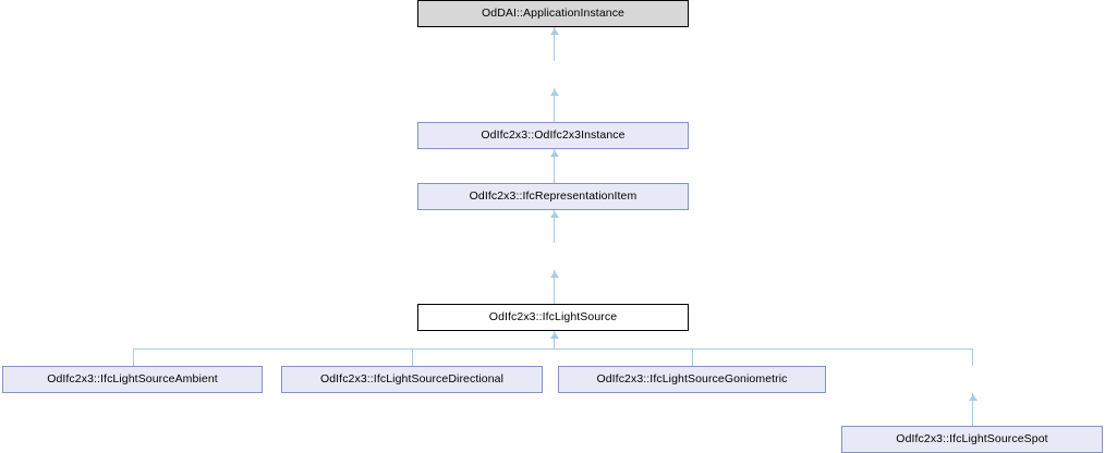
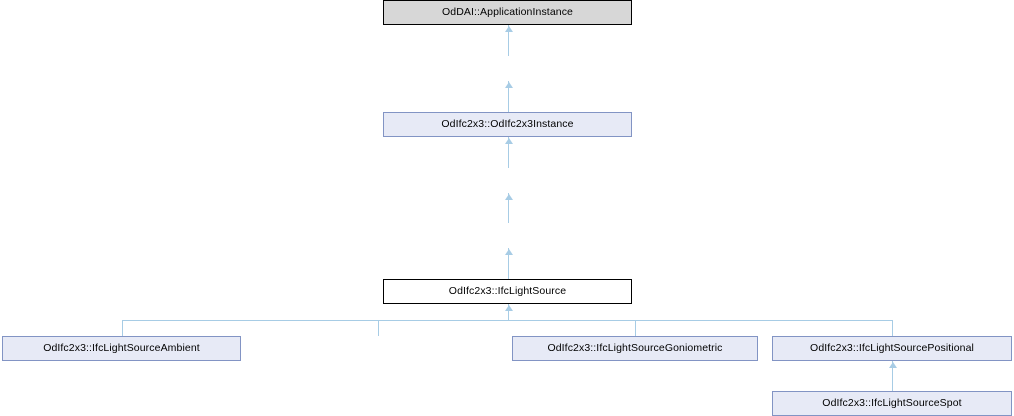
  OdDAI::ApplicationInstance
  OdIfc2x3::OdIfc2x3Instance
- OdIfc2x3::IfcRepresentationItem
  OdIfc2x3::IfcLightSource
  OdIfc2x3::IfcLightSourceAmbient
- OdIfc2x3::IfcLightSourceDirectional
  OdIfc2x3::IfcLightSourceGoniometric
+ OdIfc2x3::IfcLightSourcePositional
  OdIfc2x3::IfcLightSourceSpot
